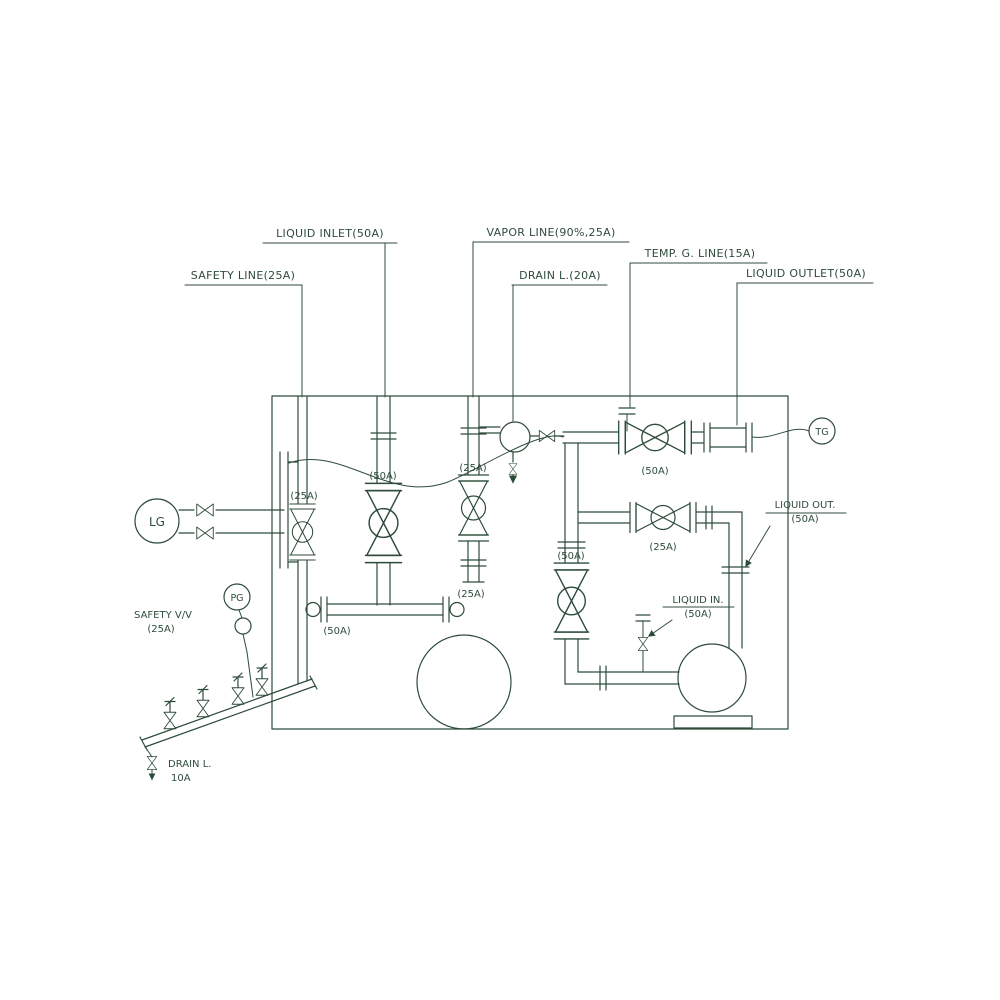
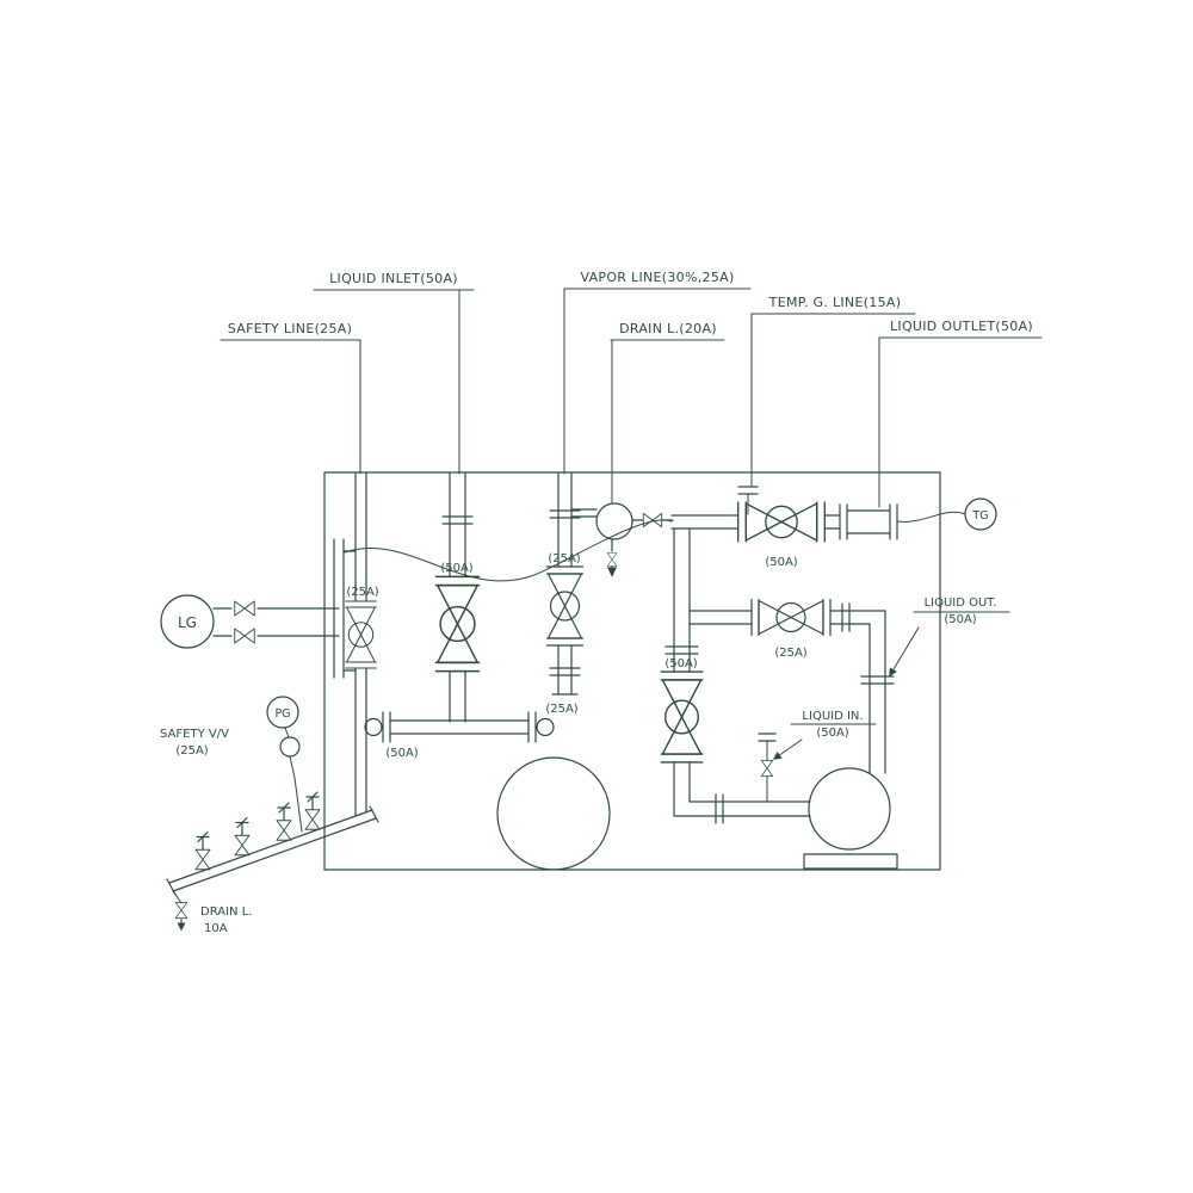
  SAFETY LINE(25A)
  LIQUID INLET(50A)
- VAPOR LINE(90%,25A)
+ VAPOR LINE(30%,25A)
  DRAIN L.(20A)
  TEMP. G. LINE(15A)
  LIQUID OUTLET(50A)
  (25A)
  (50A)
  (50A)
  (25A)
  (25A)
  (50A)
  TG
  (50A)
  (25A)
  LIQUID IN.
  (50A)
  LIQUID OUT.
  (50A)
  LG
  PG
  SAFETY V/V
  (25A)
  DRAIN L.
  10A
